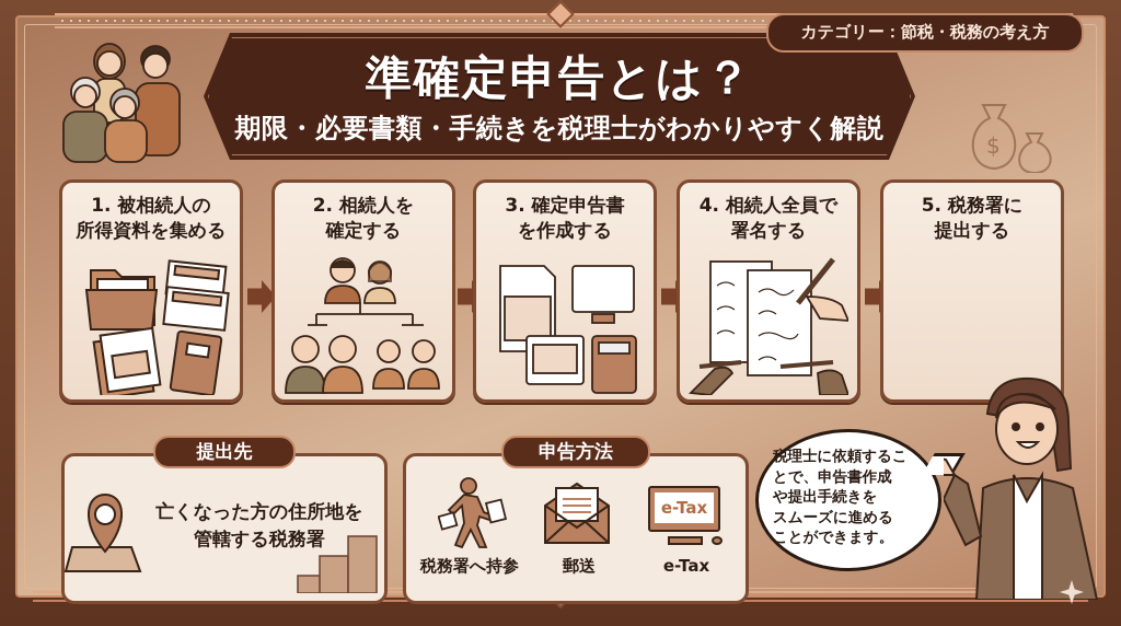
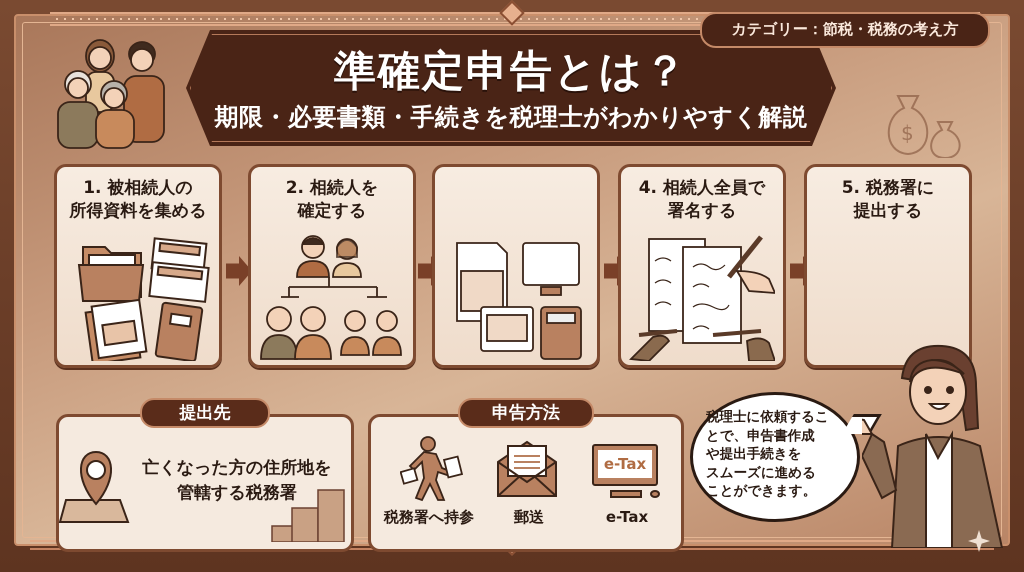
  準確定申告とは？
  期限・必要書類・手続きを税理士がわかりやすく解説
  カテゴリー：節税・税務の考え方
  $
  1. 被相続人の
  所得資料を集める
  2. 相続人を
  確定する
- 3. 確定申告書
- を作成する
  4. 相続人全員で
  署名する
  5. 税務署に
  提出する
  提出先
  亡くなった方の住所地を
  管轄する税務署
  申告方法
  税務署へ持参
  郵送
  e-Tax
  e-Tax
  税理士に依頼するこ
  とで、申告書作成
  や提出手続きを
  スムーズに進める
  ことができます。
